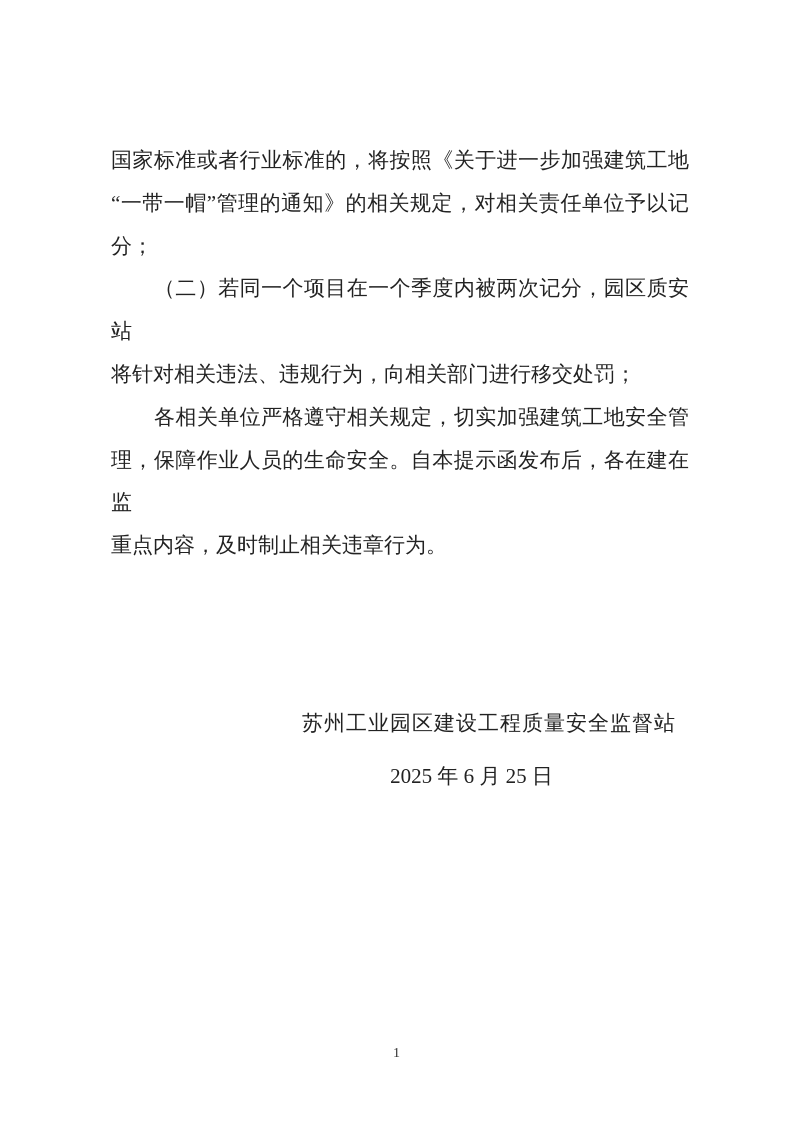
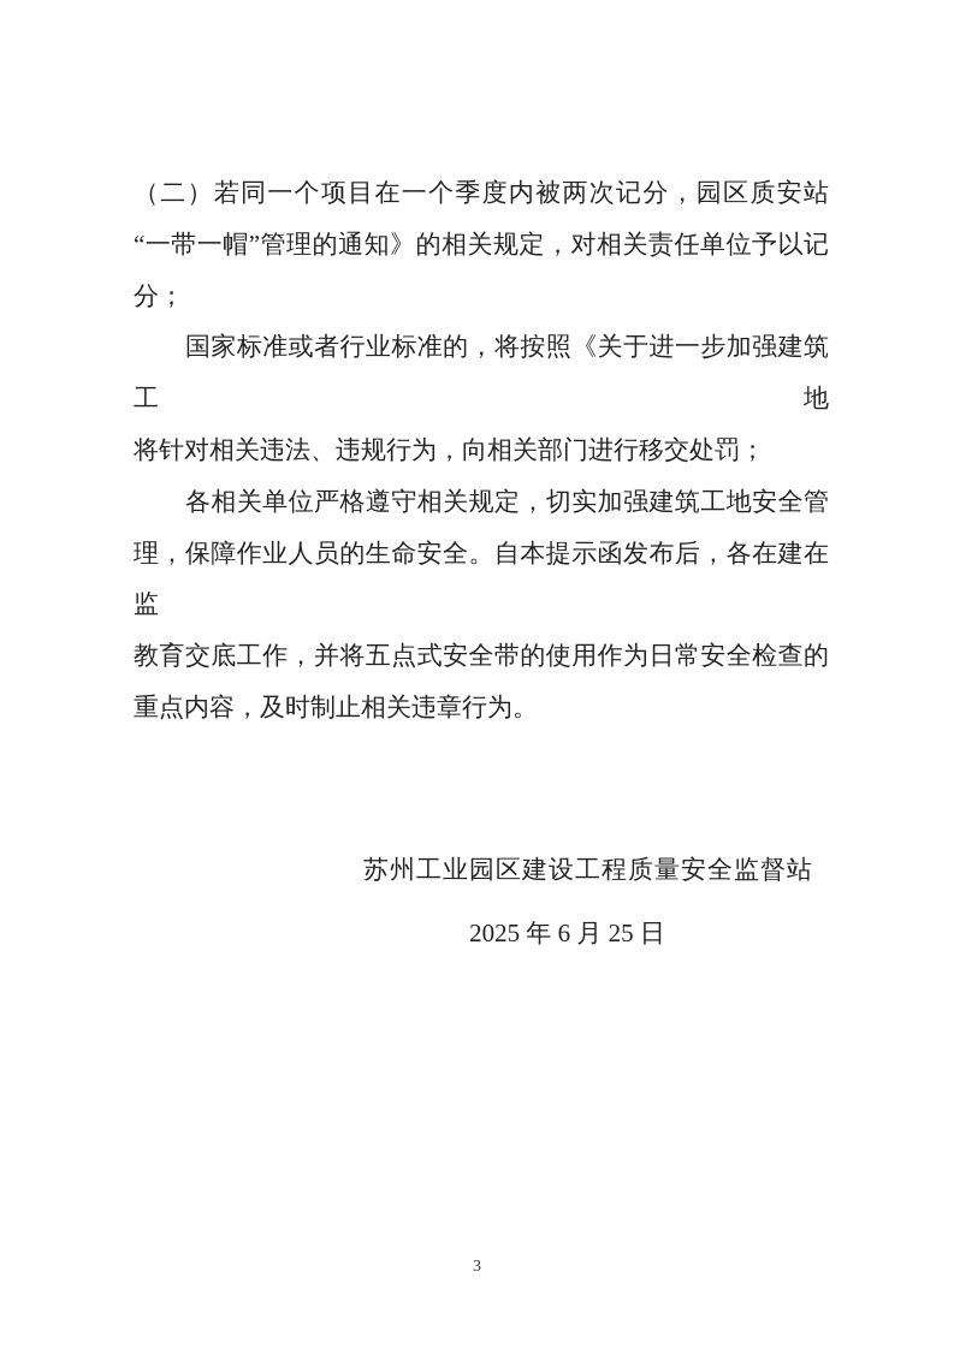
- 国家标准或者行业标准的，将按照《关于进一步加强建筑工地
+ （二）若同一个项目在一个季度内被两次记分，园区质安站
  “一带一帽”管理的通知》的相关规定，对相关责任单位予以记
  分；
- （二）若同一个项目在一个季度内被两次记分，园区质安站
+ 国家标准或者行业标准的，将按照《关于进一步加强建筑工地
  将针对相关违法、违规行为，向相关部门进行移交处罚；
  各相关单位严格遵守相关规定，切实加强建筑工地安全管
  理，保障作业人员的生命安全。自本提示函发布后，各在建在监
+ 教育交底工作，并将五点式安全带的使用作为日常安全检查的
  重点内容，及时制止相关违章行为。
  苏州工业园区建设工程质量安全监督站
  2025 年 6 月 25 日
- 1
+ 3
